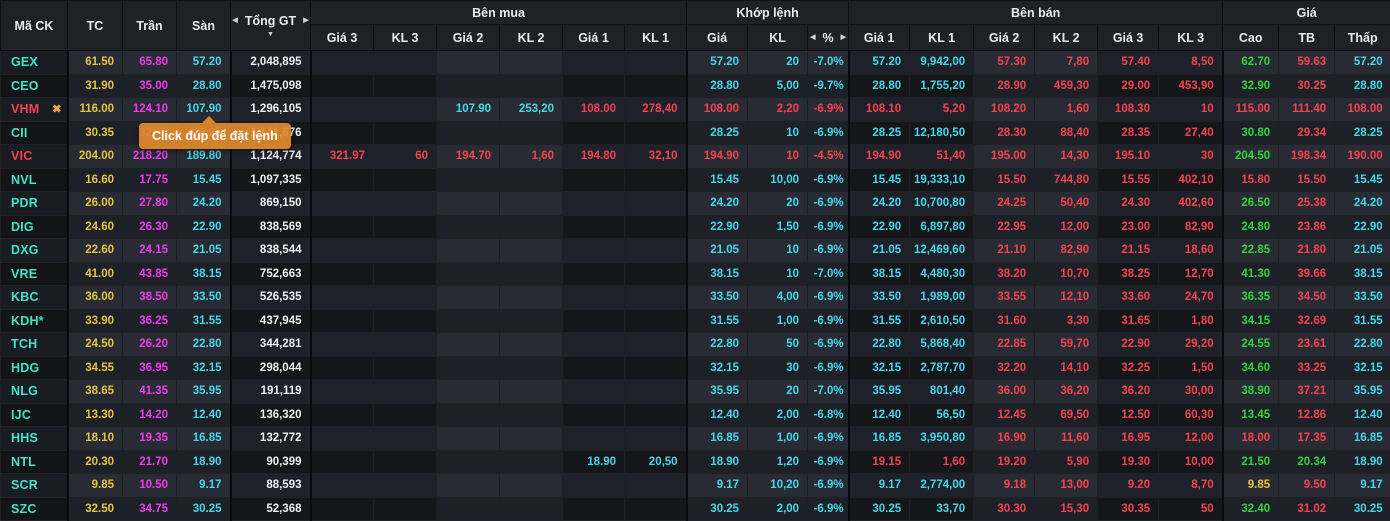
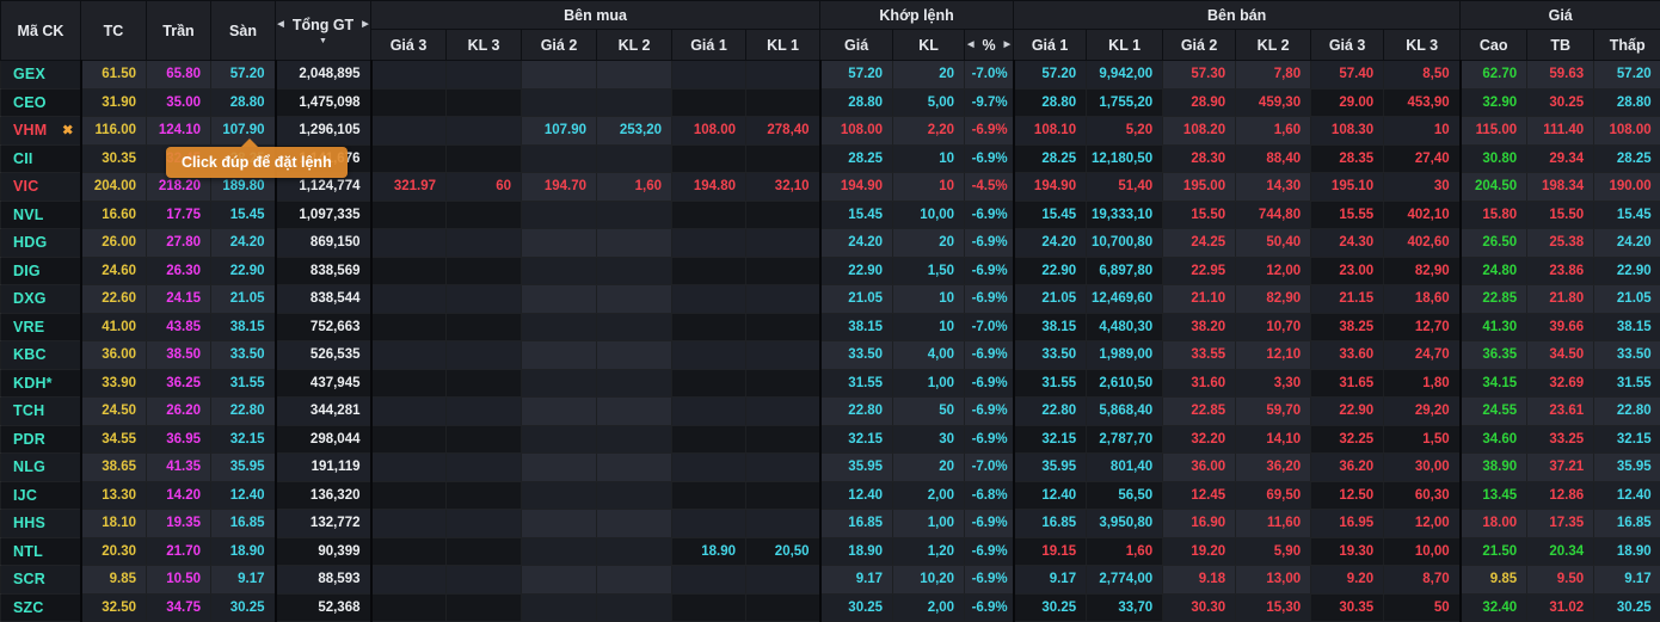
  Mã CK	TC	Trần	Sàn	Tổng GT	Bên mua	Khớp lệnh	Bên bán	Giá
  Giá 3	KL 3	Giá 2	KL 2	Giá 1	KL 1	Giá	KL	%	Giá 1	KL 1	Giá 2	KL 2	Giá 3	KL 3	Cao	TB	Thấp
  GEX	61.50	65.80	57.20	2,048,895							57.20	20	-7.0%	57.20	9,942,00	57.30	7,80	57.40	8,50	62.70	59.63	57.20
  CEO	31.90	35.00	28.80	1,475,098							28.80	5,00	-9.7%	28.80	1,755,20	28.90	459,30	29.00	453,90	32.90	30.25	28.80
  VHM ✖	116.00	124.10	107.90	1,296,105			107.90	253,20	108.00	278,40	108.00	2,20	-6.9%	108.10	5,20	108.20	1,60	108.30	10	115.00	111.40	108.00
  CII	30.35			76							28.25	10	-6.9%	28.25	12,180,50	28.30	88,40	28.35	27,40	30.80	29.34	28.25
  VIC	204.00	218.20	189.80	1,124,774	321.97	60	194.70	1,60	194.80	32,10	194.90	10	-4.5%	194.90	51,40	195.00	14,30	195.10	30	204.50	198.34	190.00
  NVL	16.60	17.75	15.45	1,097,335							15.45	10,00	-6.9%	15.45	19,333,10	15.50	744,80	15.55	402,10	15.80	15.50	15.45
- PDR	26.00	27.80	24.20	869,150							24.20	20	-6.9%	24.20	10,700,80	24.25	50,40	24.30	402,60	26.50	25.38	24.20
+ HDG	26.00	27.80	24.20	869,150							24.20	20	-6.9%	24.20	10,700,80	24.25	50,40	24.30	402,60	26.50	25.38	24.20
  DIG	24.60	26.30	22.90	838,569							22.90	1,50	-6.9%	22.90	6,897,80	22.95	12,00	23.00	82,90	24.80	23.86	22.90
  DXG	22.60	24.15	21.05	838,544							21.05	10	-6.9%	21.05	12,469,60	21.10	82,90	21.15	18,60	22.85	21.80	21.05
  VRE	41.00	43.85	38.15	752,663							38.15	10	-7.0%	38.15	4,480,30	38.20	10,70	38.25	12,70	41.30	39.66	38.15
  KBC	36.00	38.50	33.50	526,535							33.50	4,00	-6.9%	33.50	1,989,00	33.55	12,10	33.60	24,70	36.35	34.50	33.50
  KDH*	33.90	36.25	31.55	437,945							31.55	1,00	-6.9%	31.55	2,610,50	31.60	3,30	31.65	1,80	34.15	32.69	31.55
  TCH	24.50	26.20	22.80	344,281							22.80	50	-6.9%	22.80	5,868,40	22.85	59,70	22.90	29,20	24.55	23.61	22.80
- HDG	34.55	36.95	32.15	298,044							32.15	30	-6.9%	32.15	2,787,70	32.20	14,10	32.25	1,50	34.60	33.25	32.15
+ PDR	34.55	36.95	32.15	298,044							32.15	30	-6.9%	32.15	2,787,70	32.20	14,10	32.25	1,50	34.60	33.25	32.15
  NLG	38.65	41.35	35.95	191,119							35.95	20	-7.0%	35.95	801,40	36.00	36,20	36.20	30,00	38.90	37.21	35.95
  IJC	13.30	14.20	12.40	136,320							12.40	2,00	-6.8%	12.40	56,50	12.45	69,50	12.50	60,30	13.45	12.86	12.40
  HHS	18.10	19.35	16.85	132,772							16.85	1,00	-6.9%	16.85	3,950,80	16.90	11,60	16.95	12,00	18.00	17.35	16.85
  NTL	20.30	21.70	18.90	90,399					18.90	20,50	18.90	1,20	-6.9%	19.15	1,60	19.20	5,90	19.30	10,00	21.50	20.34	18.90
  SCR	9.85	10.50	9.17	88,593							9.17	10,20	-6.9%	9.17	2,774,00	9.18	13,00	9.20	8,70	9.85	9.50	9.17
  SZC	32.50	34.75	30.25	52,368							30.25	2,00	-6.9%	30.25	33,70	30.30	15,30	30.35	50	32.40	31.02	30.25
  Click đúp để đặt lệnh
